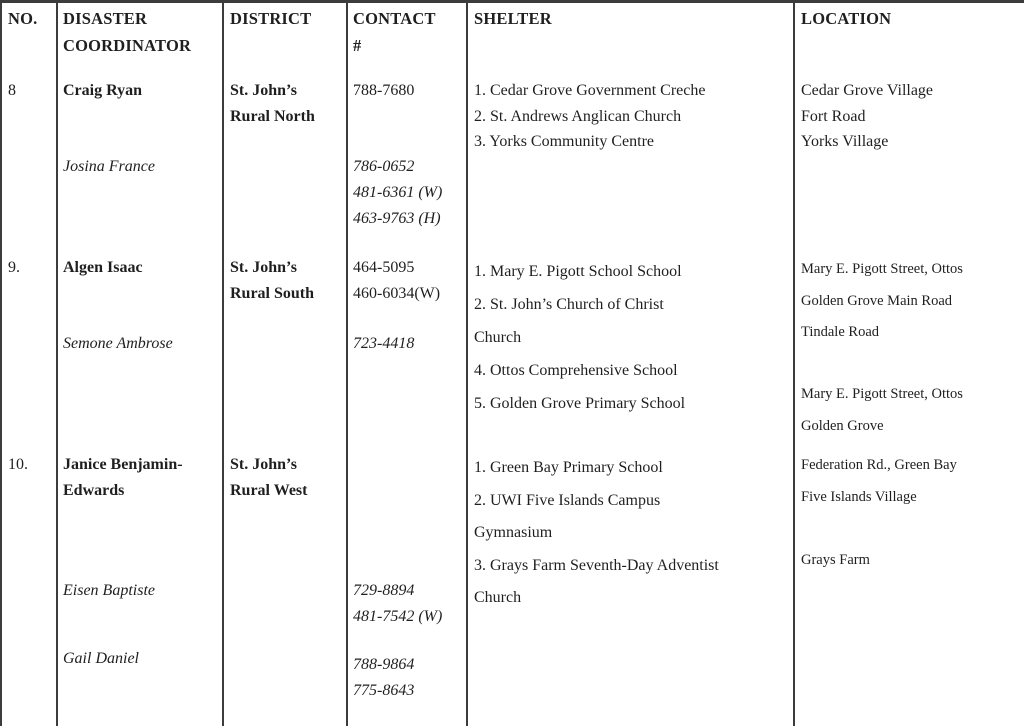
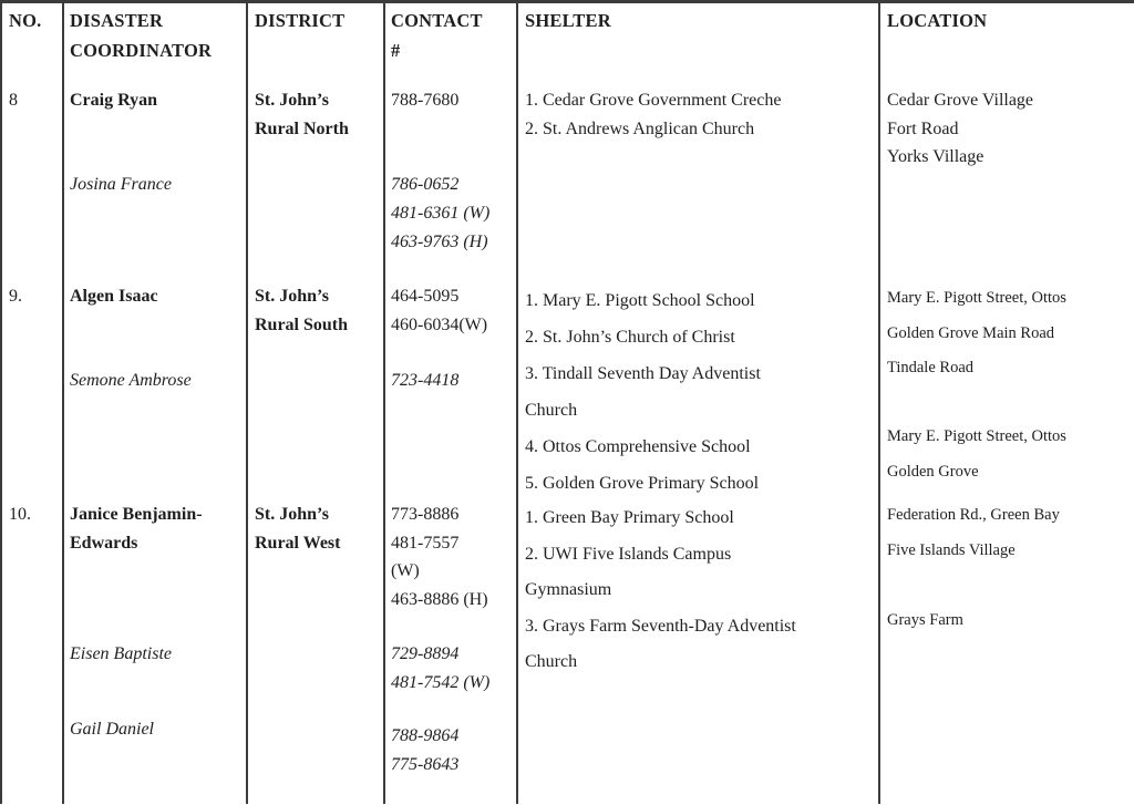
  NO.
  DISASTER COORDINATOR
  DISTRICT
  CONTACT #
  SHELTER
  LOCATION
  8
  Craig Ryan
  Josina France
  St. John’s
  Rural North
  788-7680
  786-0652
  481-6361 (W)
  463-9763 (H)
  1. Cedar Grove Government Creche
  2. St. Andrews Anglican Church
- 3. Yorks Community Centre
  Cedar Grove Village
  Fort Road
  Yorks Village
  9.
  Algen Isaac
  Semone Ambrose
  St. John’s
  Rural South
  464-5095
  460-6034(W)
  723-4418
  1. Mary E. Pigott School School
  2. St. John’s Church of Christ
+ 3. Tindall Seventh Day Adventist
  Church
  4. Ottos Comprehensive School
  5. Golden Grove Primary School
  Mary E. Pigott Street, Ottos
  Golden Grove Main Road
  Tindale Road
  Mary E. Pigott Street, Ottos
  Golden Grove
  10.
  Janice Benjamin-
  Edwards
  Eisen Baptiste
  Gail Daniel
  St. John’s
  Rural West
+ 773-8886
+ 481-7557
+ (W)
+ 463-8886 (H)
  729-8894
  481-7542 (W)
  788-9864
  775-8643
  1. Green Bay Primary School
  2. UWI Five Islands Campus
  Gymnasium
  3. Grays Farm Seventh-Day Adventist
  Church
  Federation Rd., Green Bay
  Five Islands Village
  Grays Farm
